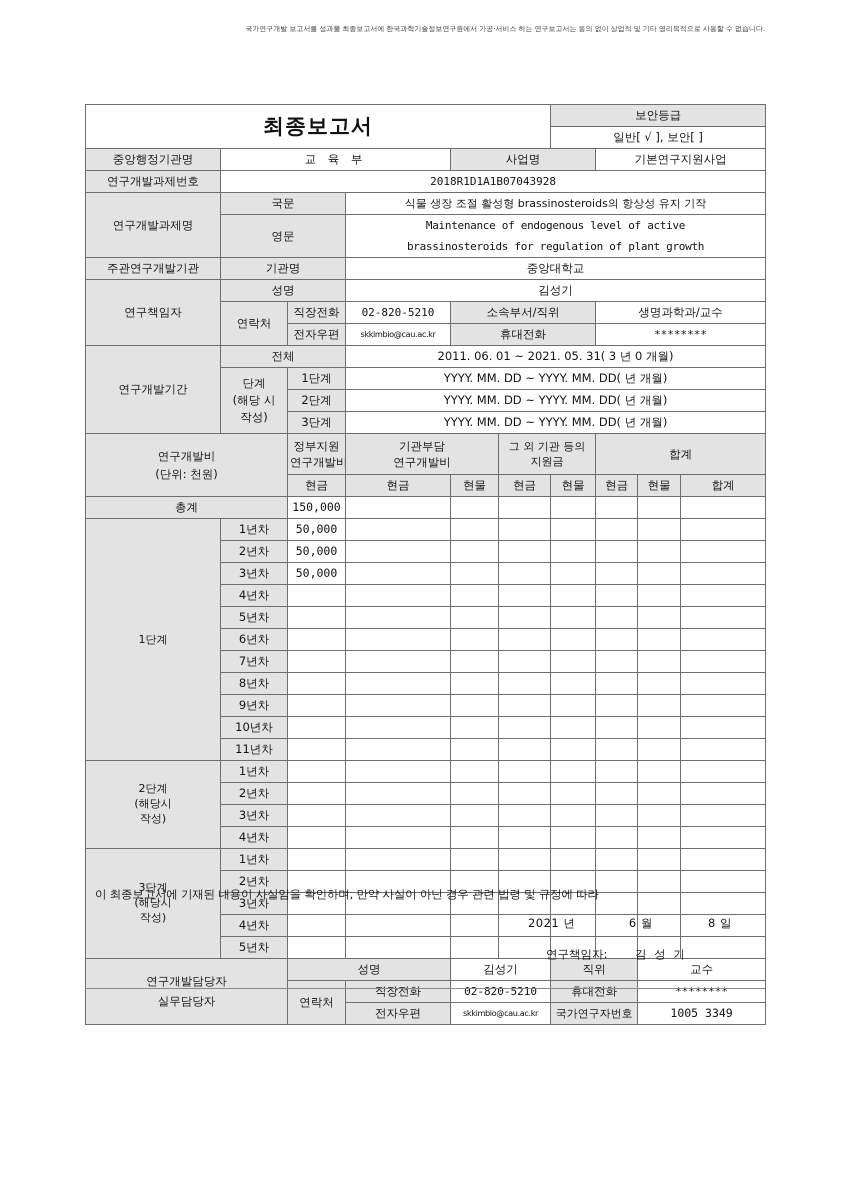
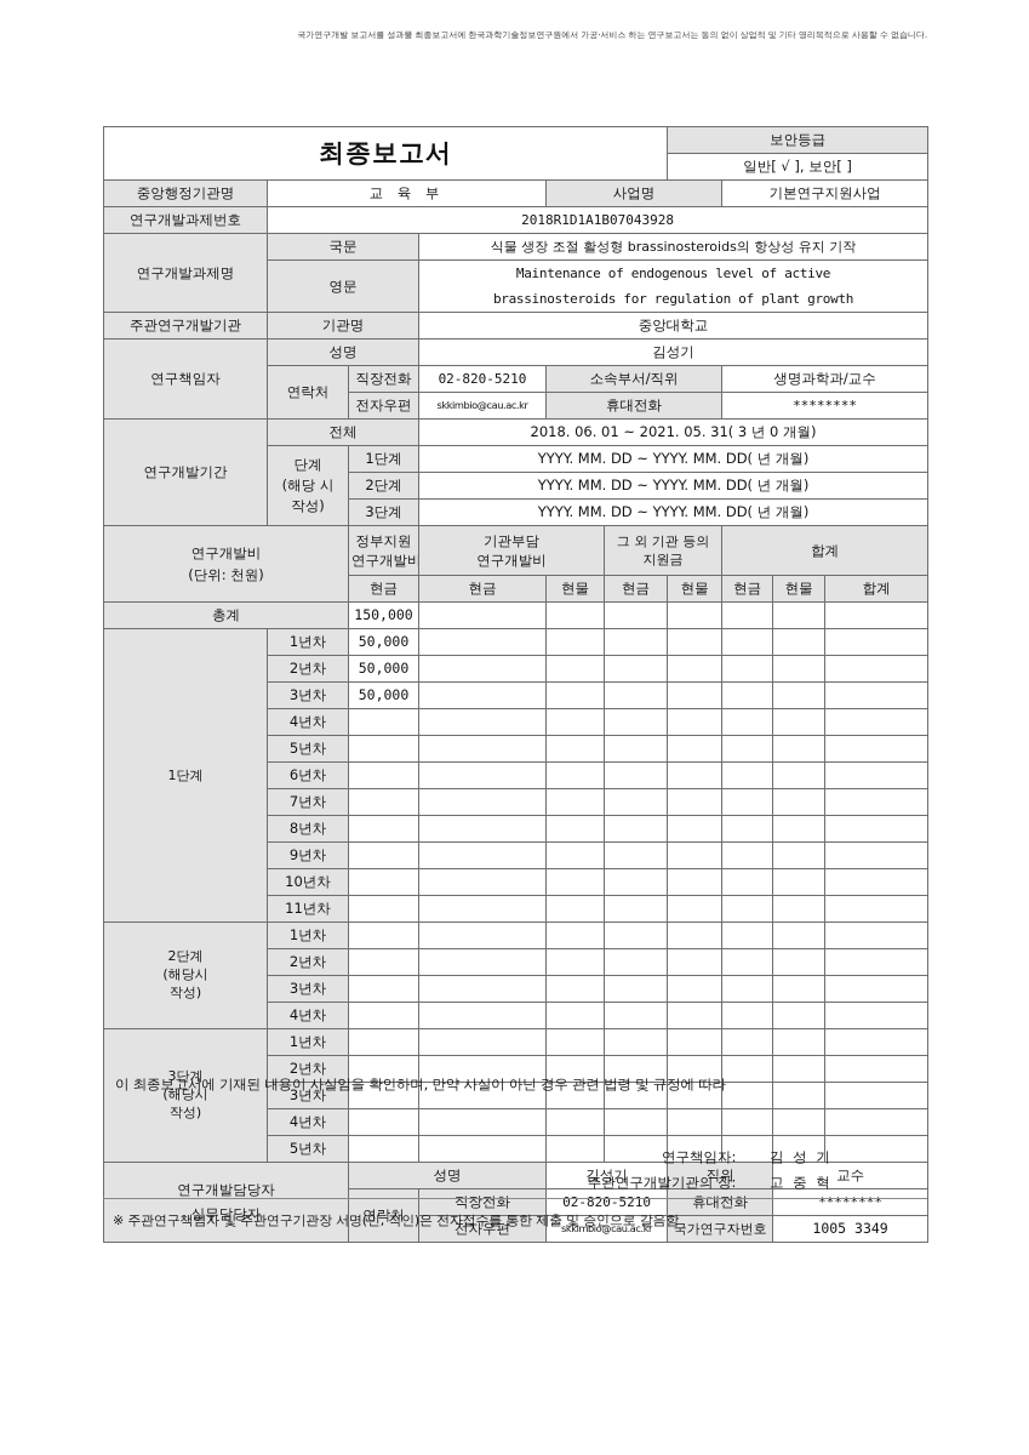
  국가연구개발 보고서를 성과물 최종보고서에 한국과학기술정보연구원에서 가공·서비스 하는 연구보고서는 동의 없이 상업적 및 기타 영리목적으로 사용할 수 없습니다.
  최종보고서	보안등급
  일반[ √ ], 보안[ ]
  중앙행정기관명	교 육 부	사업명	기본연구지원사업
  연구개발과제번호	2018R1D1A1B07043928
  연구개발과제명	국문	식물 생장 조절 활성형 brassinosteroids의 항상성 유지 기작
  영문	Maintenance of endogenous level of active
  brassinosteroids for regulation of plant growth
  주관연구개발기관	기관명	중앙대학교
  연구책임자	성명	김성기
  연락처	직장전화	02-820-5210	소속부서/직위	생명과학과/교수
  전자우편	skkimbio@cau.ac.kr	휴대전화	********
- 연구개발기간	전체	2011. 06. 01 ~ 2021. 05. 31( 3 년 0 개월)
+ 연구개발기간	전체	2018. 06. 01 ~ 2021. 05. 31( 3 년 0 개월)
  단계 (해당 시 작성)	1단계	YYYY. MM. DD ~ YYYY. MM. DD( 년 개월)
  2단계	YYYY. MM. DD ~ YYYY. MM. DD( 년 개월)
  3단계	YYYY. MM. DD ~ YYYY. MM. DD( 년 개월)
  연구개발비 (단위: 천원)	정부지원 연구개발비	기관부담 연구개발비	그 외 기관 등의 지원금	합계
  현금	현금	현물	현금	현물	현금	현물	합계
  총계	150,000
  1단계	1년차	50,000
  2년차	50,000
  3년차	50,000
  4년차
  5년차
  6년차
  7년차
  8년차
  9년차
  10년차
  11년차
  2단계 (해당시 작성)	1년차
  2년차
  3년차
  4년차
  3단계 (해당시 작성)	1년차
  2년차
  3년차
  4년차
  5년차
  연구개발담당자 실무담당자	성명	김성기	직위	교수
  연락처	직장전화	02-820-5210	휴대전화	********
  전자우편	skkimbio@cau.ac.kr	국가연구자번호	1005 3349
  이 최종보고서에 기재된 내용이 사실임을 확인하며, 만약 사실이 아닌 경우 관련 법령 및 규정에 따라
- 2021 년 6 월 8 일
  연구책임자: 김 성 기
+ 주관연구개발기관의 장: 고 중 혁
+ ※ 주관연구책임자 및 주관연구기관장 서명(인, 직인)은 전자접수를 통한 제출 및 승인으로 갈음함
